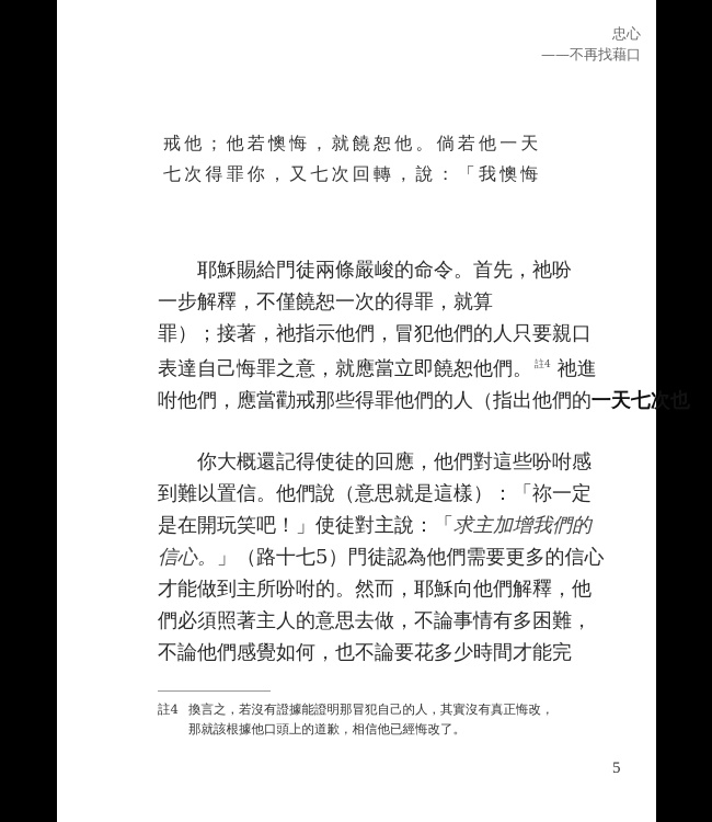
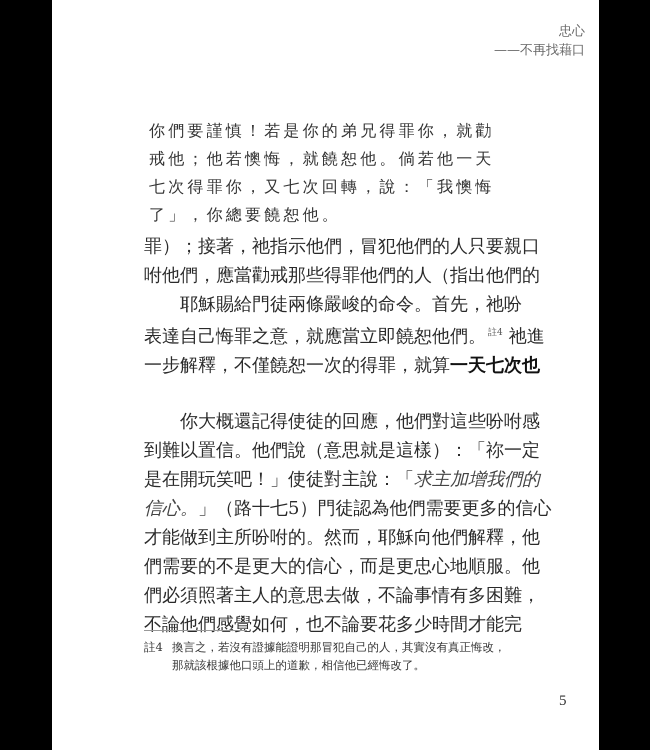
  忠心
  ——不再找藉口
+ 你們要謹慎！若是你的弟兄得罪你，就勸
  戒他；他若懊悔，就饒恕他。倘若他一天
  七次得罪你，又七次回轉，說：「我懊悔
+ 了」，你總要饒恕他。
- 耶穌賜給門徒兩條嚴峻的命令。首先，祂吩
+ 罪）；接著，祂指示他們，冒犯他們的人只要親口
- 一步解釋，不僅饒恕一次的得罪，就算
+ 咐他們，應當勸戒那些得罪他們的人（指出他們的
- 罪）；接著，祂指示他們，冒犯他們的人只要親口
+ 耶穌賜給門徒兩條嚴峻的命令。首先，祂吩
  表達自己悔罪之意，就應當立即饒恕他們。 註4 祂進
- 咐他們，應當勸戒那些得罪他們的人（指出他們的一天七次也
+ 一步解釋，不僅饒恕一次的得罪，就算一天七次也
  你大概還記得使徒的回應，他們對這些吩咐感
  到難以置信。他們說（意思就是這樣）：「祢一定
  是在開玩笑吧！」使徒對主說：「求主加增我們的
  信心。」（路十七5）門徒認為他們需要更多的信心
  才能做到主所吩咐的。然而，耶穌向他們解釋，他
+ 們需要的不是更大的信心，而是更忠心地順服。他
  們必須照著主人的意思去做，不論事情有多困難，
  不論他們感覺如何，也不論要花多少時間才能完
  註4 換言之，若沒有證據能證明那冒犯自己的人，其實沒有真正悔改，
  那就該根據他口頭上的道歉，相信他已經悔改了。
  5
